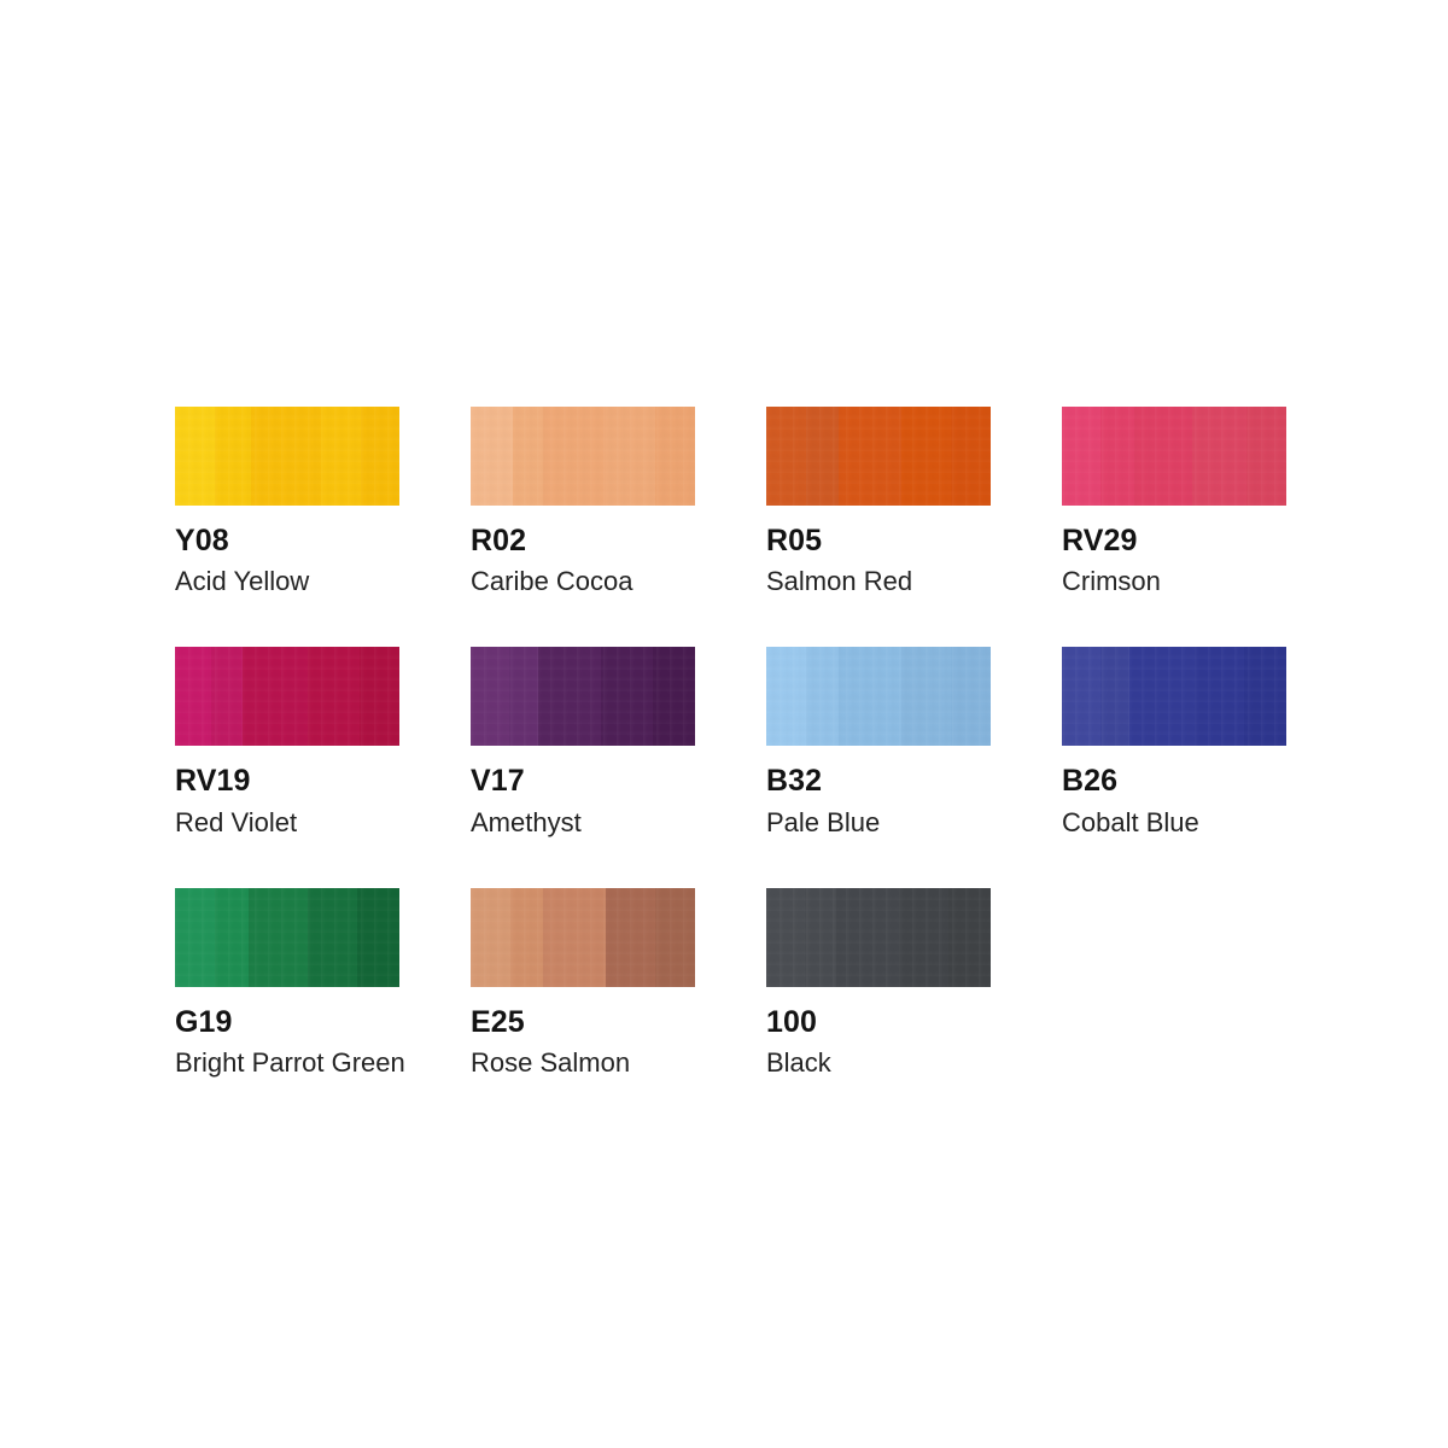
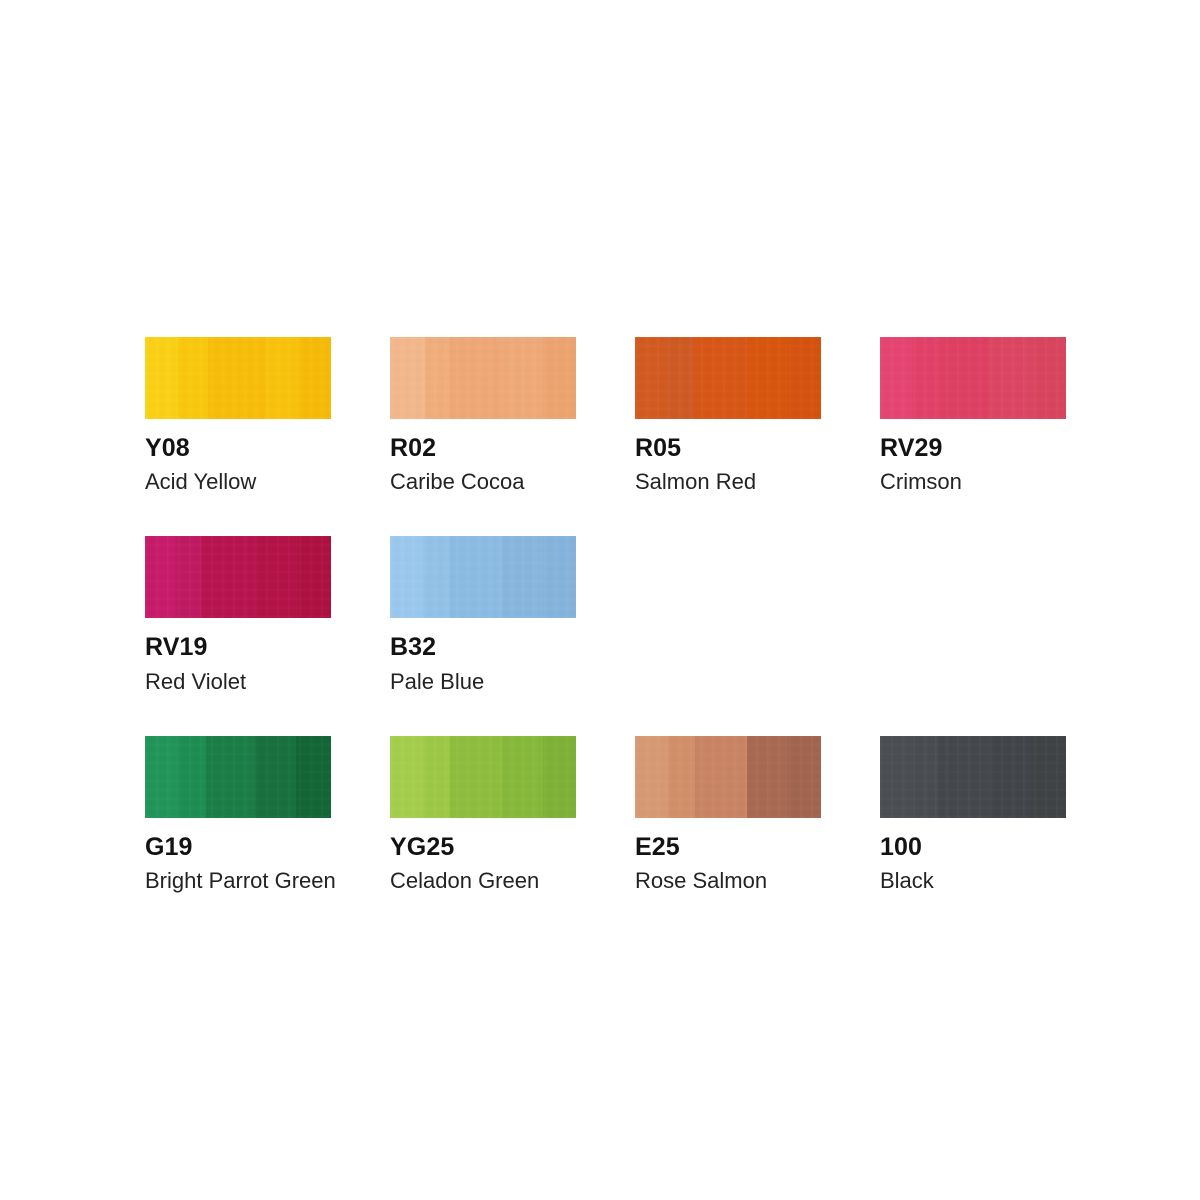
  Y08
  Acid Yellow
  R02
  Caribe Cocoa
  R05
  Salmon Red
  RV29
  Crimson
  RV19
  Red Violet
- V17
- Amethyst
  B32
  Pale Blue
- B26
- Cobalt Blue
  G19
  Bright Parrot Green
+ YG25
+ Celadon Green
  E25
  Rose Salmon
  100
  Black
